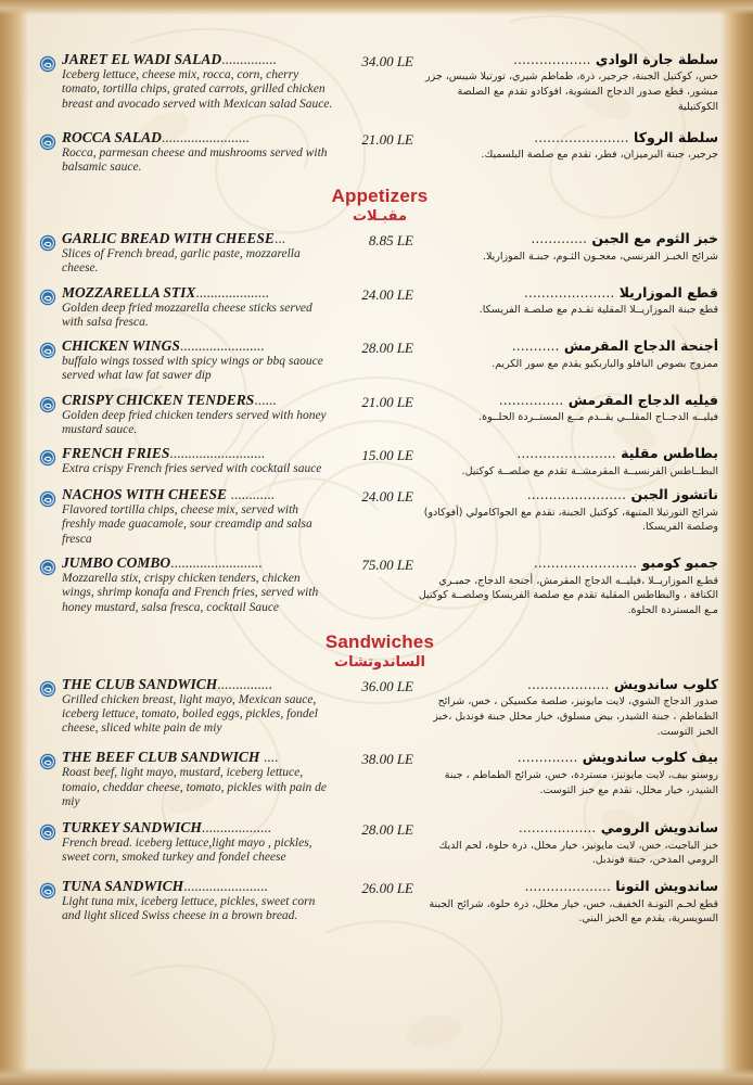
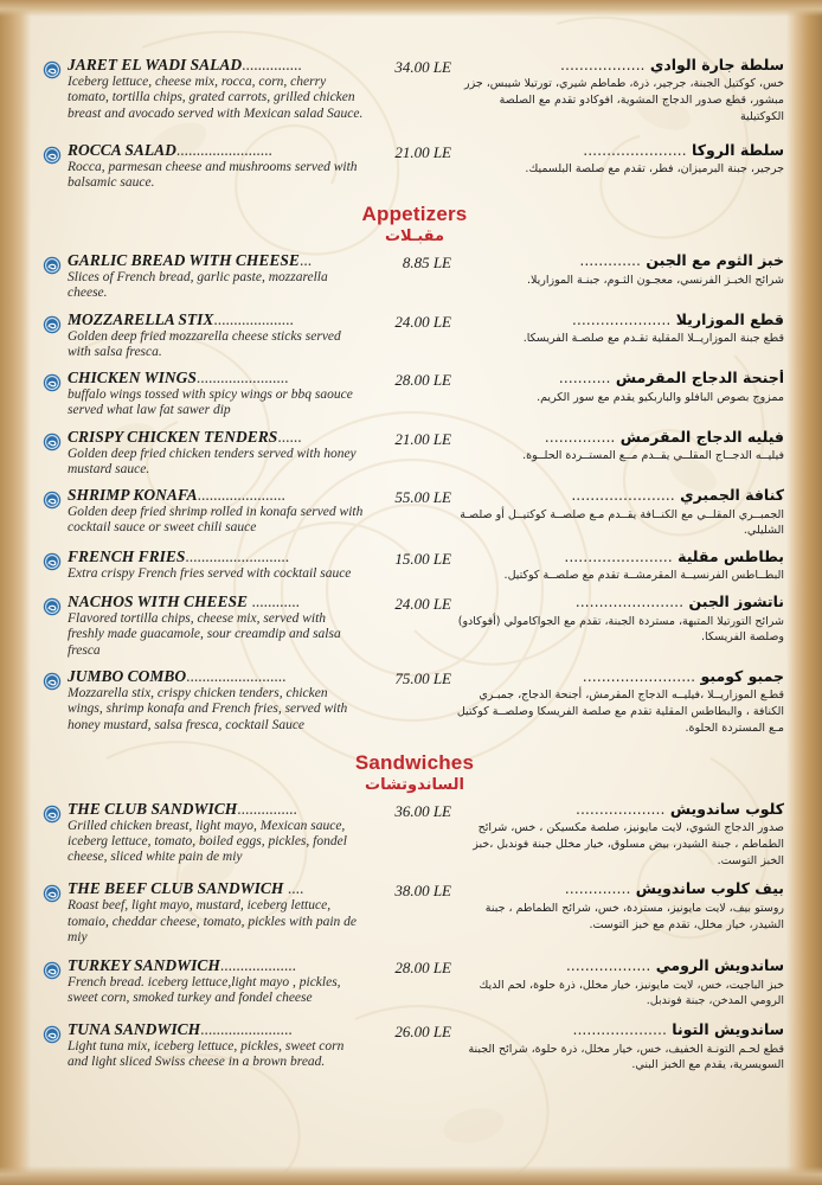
  JARET EL WADI SALAD...............
  Iceberg lettuce, cheese mix, rocca, corn, cherry tomato, tortilla chips, grated carrots, grilled chicken breast and avocado served with Mexican salad Sauce.
  34.00 LE
  سلطة جارة الوادي ..................
  خس، كوكتيل الجبنة، جرجير، ذرة، طماطم شيري، تورتيلا شيبس، جزر مبشور، قطع صدور الدجاج المشوية، افوكادو تقدم مع الصلصة الكوكتيلية
  ROCCA SALAD........................
  Rocca, parmesan cheese and mushrooms served with balsamic sauce.
  21.00 LE
  سلطة الروكا ......................
  جرجير، جبنة البرميزان، فطر، تقدم مع صلصة البلسميك.
  Appetizers
  مقبـلات
  GARLIC BREAD WITH CHEESE...
  Slices of French bread, garlic paste, mozzarella cheese.
  8.85 LE
  خبز الثوم مع الجبن .............
  شرائح الخبـز الفرنسي، معجـون الثـوم، جبنـة الموزاريلا.
  MOZZARELLA STIX....................
  Golden deep fried mozzarella cheese sticks served with salsa fresca.
  24.00 LE
  قطع الموزاريلا .....................
  قطع جبنة الموزاريــلا المقلية تقـدم مع صلصـة الفريسكا.
  CHICKEN WINGS.......................
  buffalo wings tossed with spicy wings or bbq saouce served what law fat sawer dip
  28.00 LE
  أجنحة الدجاج المقرمش ...........
  ممزوج بصوص البافلو والباربكيو يقدم مع سور الكريم.
  CRISPY CHICKEN TENDERS......
  Golden deep fried chicken tenders served with honey mustard sauce.
  21.00 LE
  فيليه الدجاج المقرمش ...............
  فيليــه الدجــاج المقلــي يقــدم مــع المستــردة الحلــوة.
+ SHRIMP KONAFA......................
+ Golden deep fried shrimp rolled in konafa served with cocktail sauce or sweet chili sauce
+ 55.00 LE
+ كنافة الجمبري ......................
+ الجمبــري المقلــي مع الكنــافة يقــدم مـع صلصــة كوكتيــل أو صلصـة الشليلي.
  FRENCH FRIES..........................
  Extra crispy French fries served with cocktail sauce
  15.00 LE
  بطاطس مقلية .......................
  البطــاطس الفرنسيــة المقرمشــة تقدم مع صلصــة كوكتيل.
  NACHOS WITH CHEESE ............
  Flavored tortilla chips, cheese mix, served with freshly made guacamole, sour creamdip and salsa fresca
  24.00 LE
  ناتشوز الجبن .......................
- شرائح التورتيلا المتبهة، كوكتيل الجبنة، تقدم مع الجواكامولي (أفوكادو) وصلصة الفريسكا.
+ شرائح التورتيلا المتبهة، مستردة الجبنة، تقدم مع الجواكامولي (أفوكادو) وصلصة الفريسكا.
  JUMBO COMBO.........................
  Mozzarella stix, crispy chicken tenders, chicken wings, shrimp konafa and French fries, served with honey mustard, salsa fresca, cocktail Sauce
  75.00 LE
  جمبو كومبو ........................
  قطـع الموزاريــلا ،فيليــه الدجاج المقرمش، أجنحة الدجاج، جمبـري الكنافة ، والبطاطس المقلية تقدم مع صلصة الفريسكا وصلصــة كوكتيل مـع المستردة الحلوة.
  Sandwiches
  الساندوتشات
  THE CLUB SANDWICH...............
  Grilled chicken breast, light mayo, Mexican sauce, iceberg lettuce, tomato, boiled eggs, pickles, fondel cheese, sliced white pain de miy
  36.00 LE
  كلوب ساندويش ...................
  صدور الدجاج الشوي، لايت مايونيز، صلصة مكسيكن ، خس، شرائح الطماطم ، جبنة الشيدر، بيض مسلوق، خيار مخلل جبنة فوندبل ،خبز الخبز التوست.
  THE BEEF CLUB SANDWICH ....
  Roast beef, light mayo, mustard, iceberg lettuce, tomaio, cheddar cheese, tomato, pickles with pain de miy
  38.00 LE
  بيف كلوب ساندويش ..............
  روستو بيف، لايت مايونيز، مستردة، خس، شرائح الطماطم ، جبنة الشيدر، خيار مخلل، تقدم مع خبز التوست.
  TURKEY SANDWICH...................
  French bread. iceberg lettuce,light mayo , pickles, sweet corn, smoked turkey and fondel cheese
  28.00 LE
  ساندويش الرومي ..................
  خبز الباجيت، خس، لايت مايونيز، خيار مخلل، ذرة حلوة، لحم الديك الرومي المدخن، جبنة فوندبل.
  TUNA SANDWICH.......................
  Light tuna mix, iceberg lettuce, pickles, sweet corn and light sliced Swiss cheese in a brown bread.
  26.00 LE
  ساندويش التونا ....................
  قطع لحـم التونـة الخفيف، خس، خيار مخلل، ذرة حلوة، شرائح الجبنة السويسرية، يقدم مع الخبز البني.
